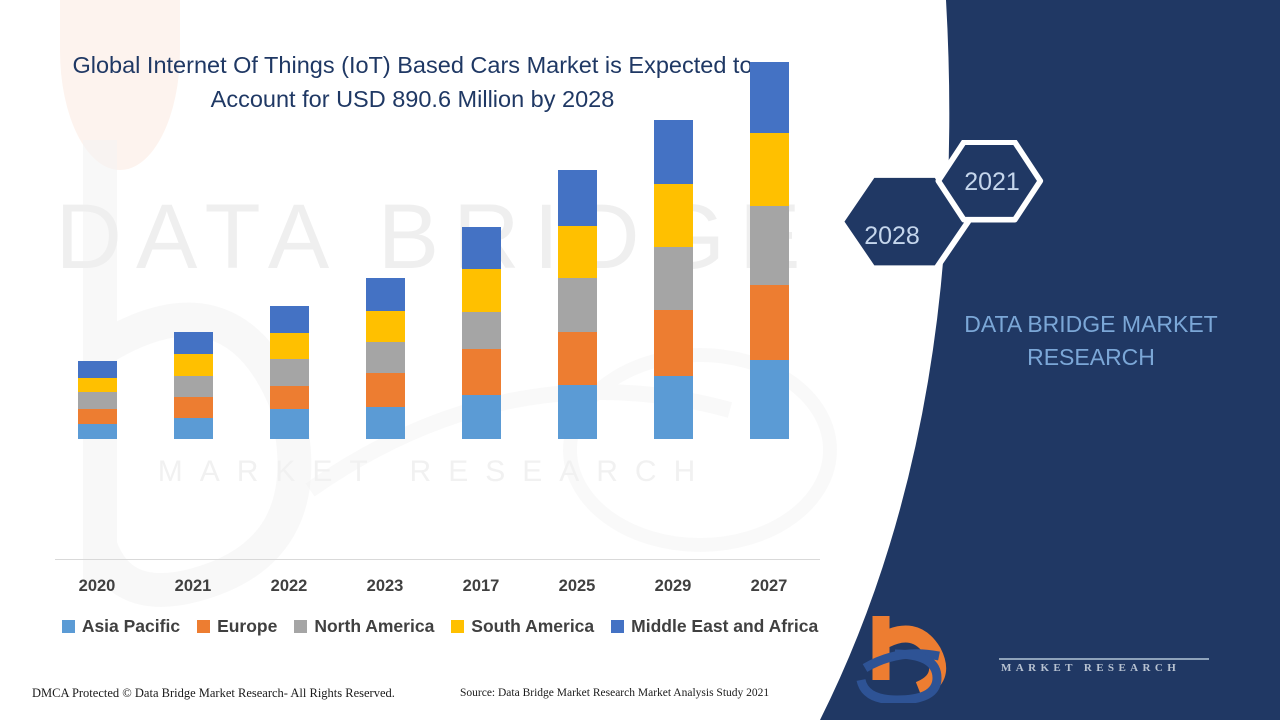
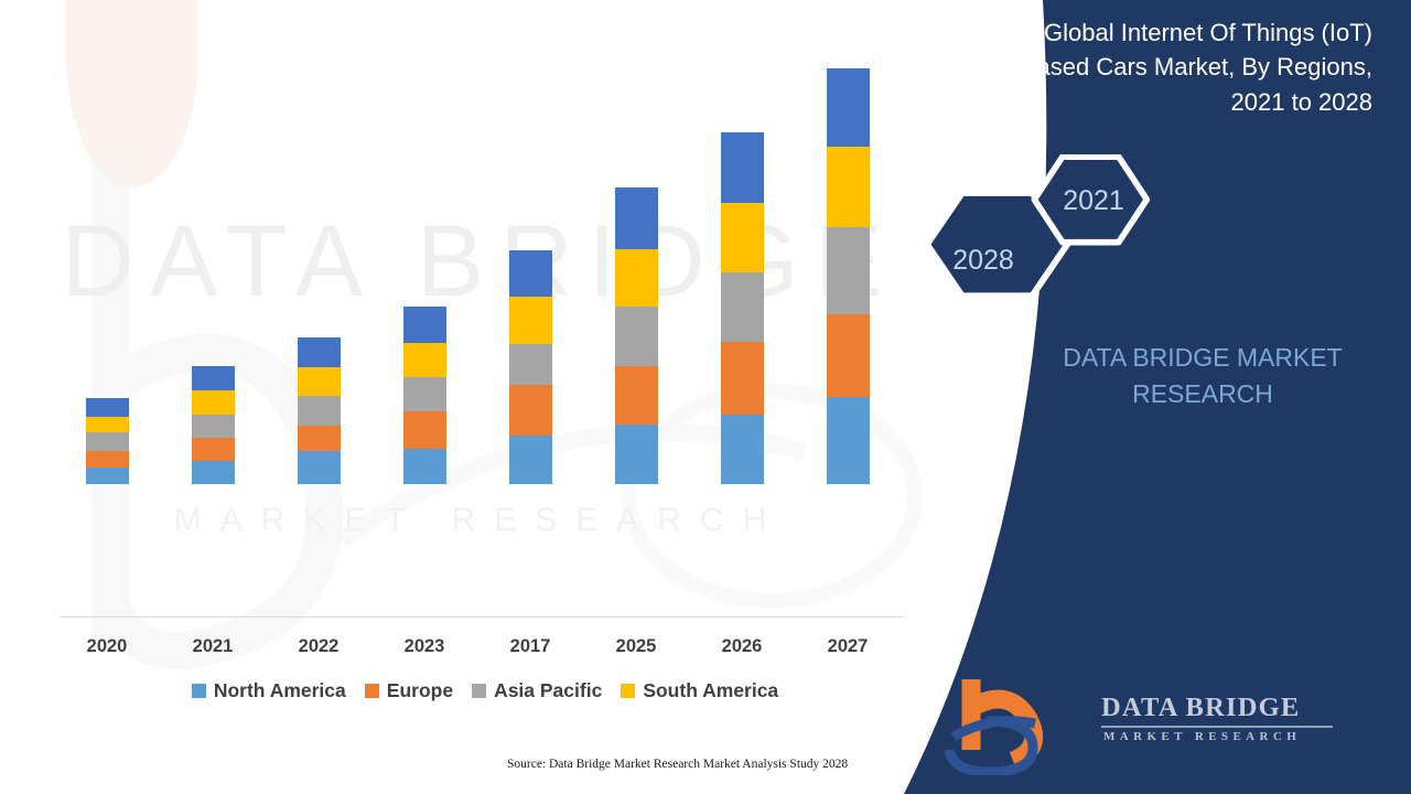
  DATA BIDG
- Global Internet Of Things (IoT) Based Cars Market is Expected to Account for USD 890.6 Million by 2028
  2020
  2021
  2022
  2023
  2017
  2025
- 2029
+ 2026
  2027
- Asia Pacific
+ North America
  Europe
- North America
+ Asia Pacific
  South America
- Middle East and Africa
- DMCA Protected © Data Bridge Market Research- All Rights Reserved.
- Source: Data Bridge Market Research Market Analysis Study 2021
+ Source: Data Bridge Market Research Market Analysis Study 2028
+ Global Internet Of Things (IoT) Based Cars Market, By Regions, 2021 to 2028
  2028
  2021
  DATA BRIDGE MARKET RESEARCH
+ DATA BRIDGE
  MARKET RESEARCH
